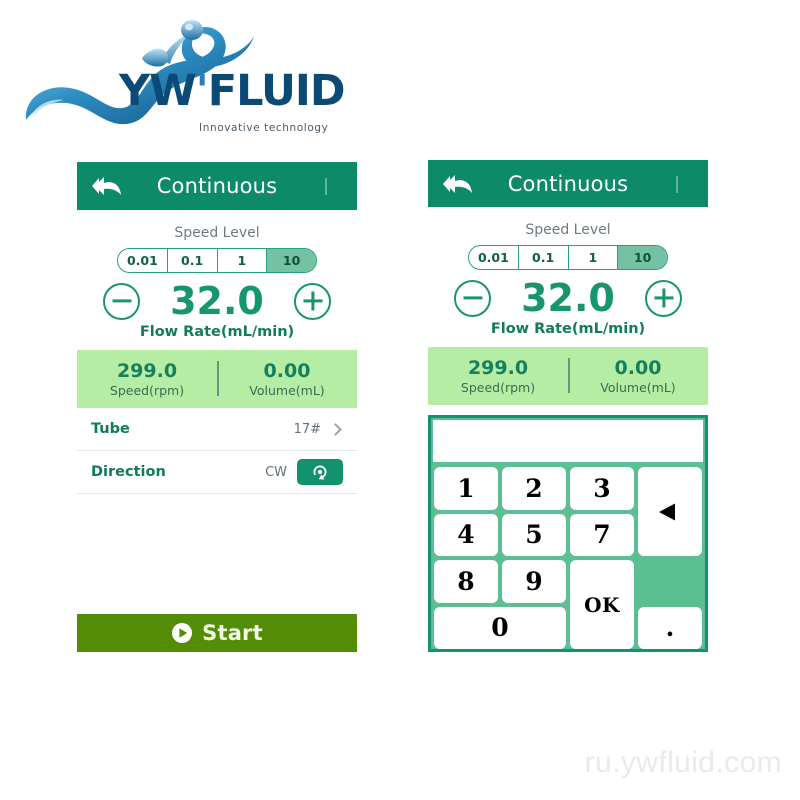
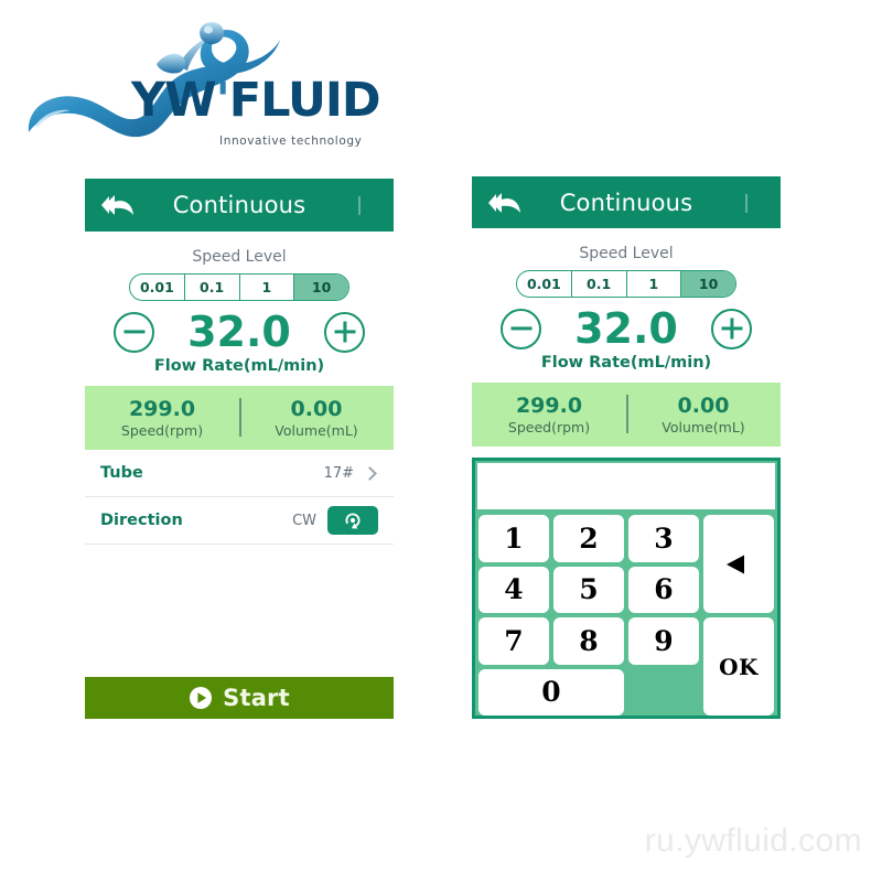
  YW'FLUID
  Innovative technology
  Continuous
  Speed Level
  0.01
  0.1
  1
  10
  32.0
  Flow Rate(mL/min)
  299.0
  Speed(rpm)
  0.00
  Volume(mL)
  Tube
  17#
  Direction
  CW
  Start
  Continuous
  Speed Level
  0.01
  0.1
  1
  10
  32.0
  Flow Rate(mL/min)
  299.0
  Speed(rpm)
  0.00
  Volume(mL)
  1
  2
  3
  4
  5
+ 6
  7
  8
  9
  OK
  0
- .
